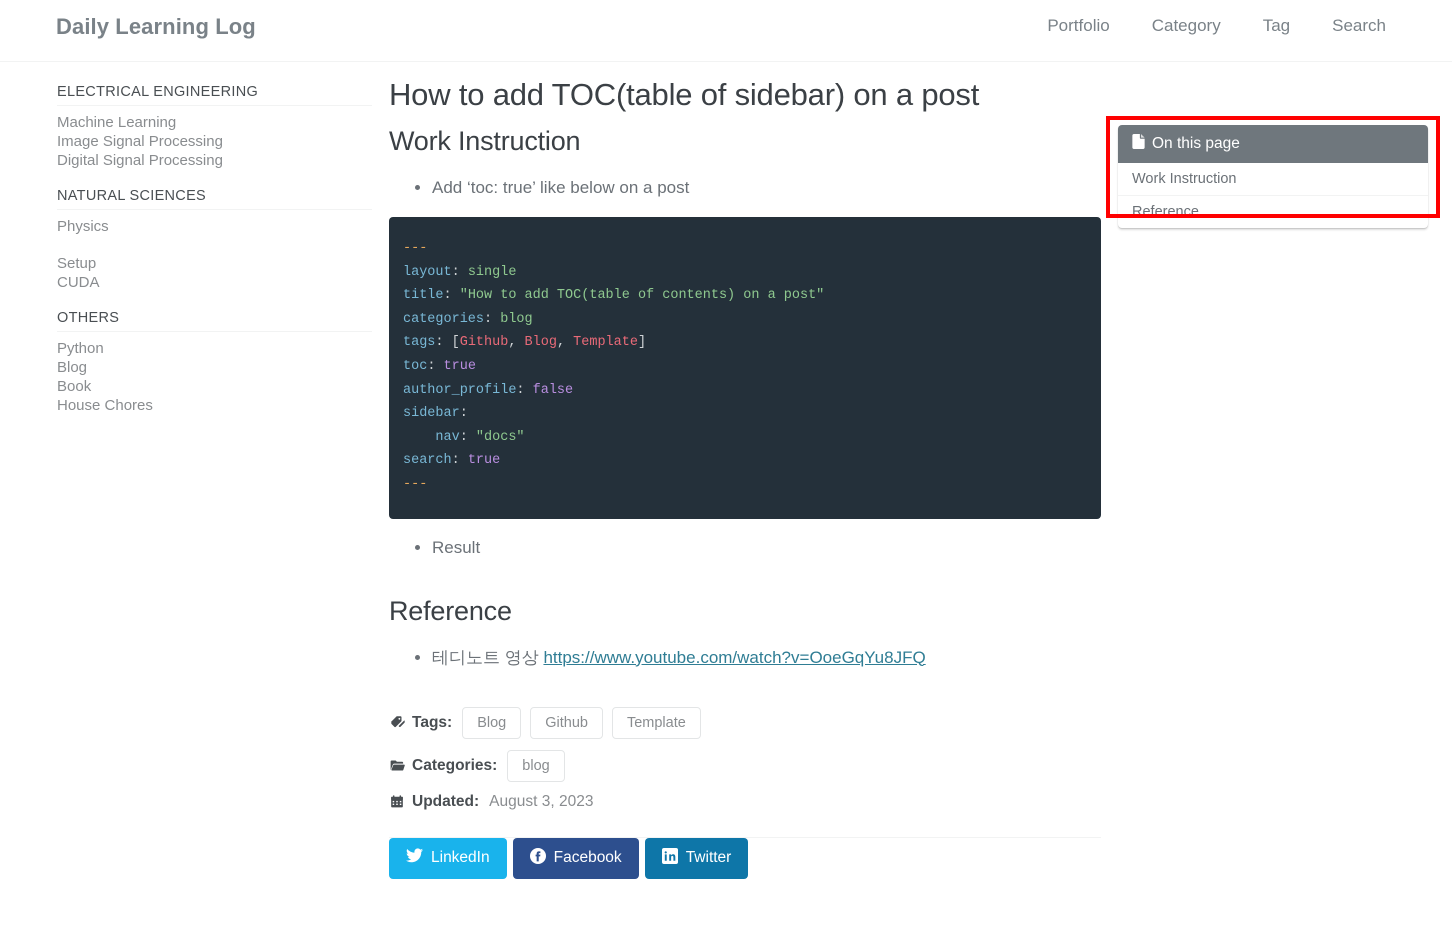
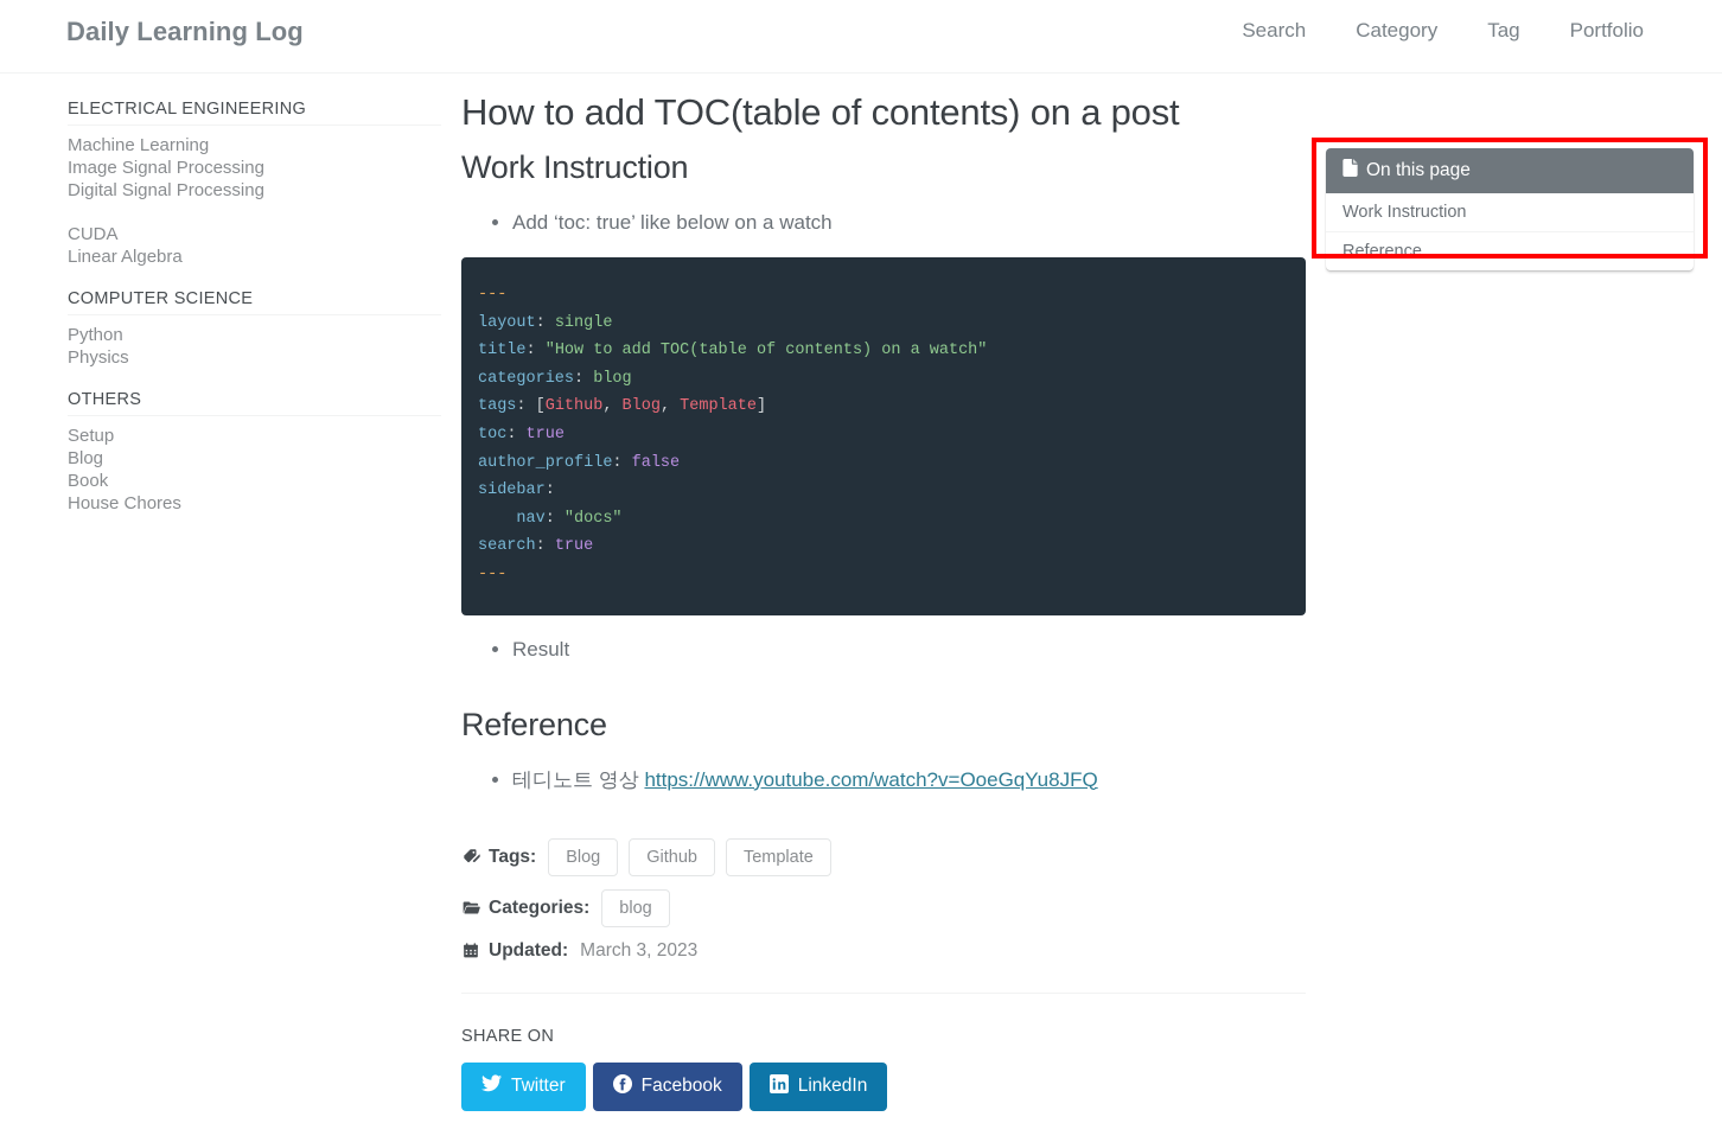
  Daily Learning Log
- Portfolio
+ Search
  Category
  Tag
- Search
+ Portfolio
  ELECTRICAL ENGINEERING
  Machine Learning
  Image Signal Processing
  Digital Signal Processing
- NATURAL SCIENCES
- Physics
+ CUDA
+ Linear Algebra
+ COMPUTER SCIENCE
- Setup
+ Python
- CUDA
+ Physics
  OTHERS
- Python
+ Setup
  Blog
  Book
  House Chores
- How to add TOC(table of sidebar) on a post
+ How to add TOC(table of contents) on a post
  Work Instruction
- Add ‘toc: true’ like below on a post
+ Add ‘toc: true’ like below on a watch
- --- layout: single title: "How to add TOC(table of contents) on a post" categories: blog tags: [Github, Blog, Template] toc: true author_profile: false sidebar: nav: "docs" search: true ---
+ --- layout: single title: "How to add TOC(table of contents) on a watch" categories: blog tags: [Github, Blog, Template] toc: true author_profile: false sidebar: nav: "docs" search: true ---
  Result
  Reference
  테디노트 영상 https://www.youtube.com/watch?v=OoeGqYu8JFQ
  Tags:
  Blog
  Github
  Template
  Categories:
  blog
  Updated:
- August 3, 2023
+ March 3, 2023
+ SHARE ON
- LinkedIn
+ Twitter
  Facebook
- Twitter
+ LinkedIn
  On this page
  Work Instruction
  Reference
